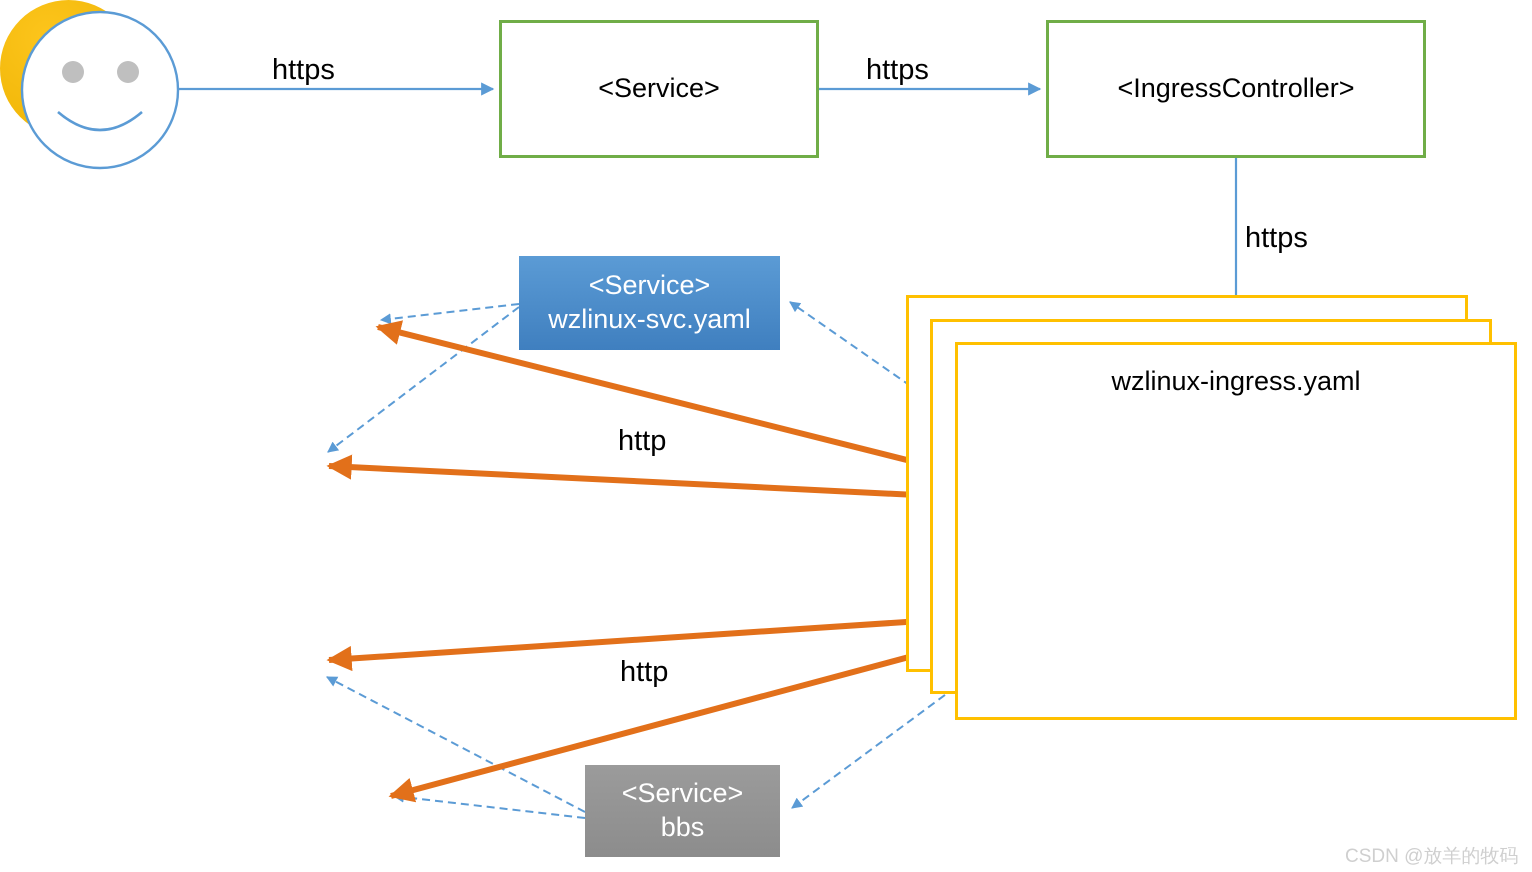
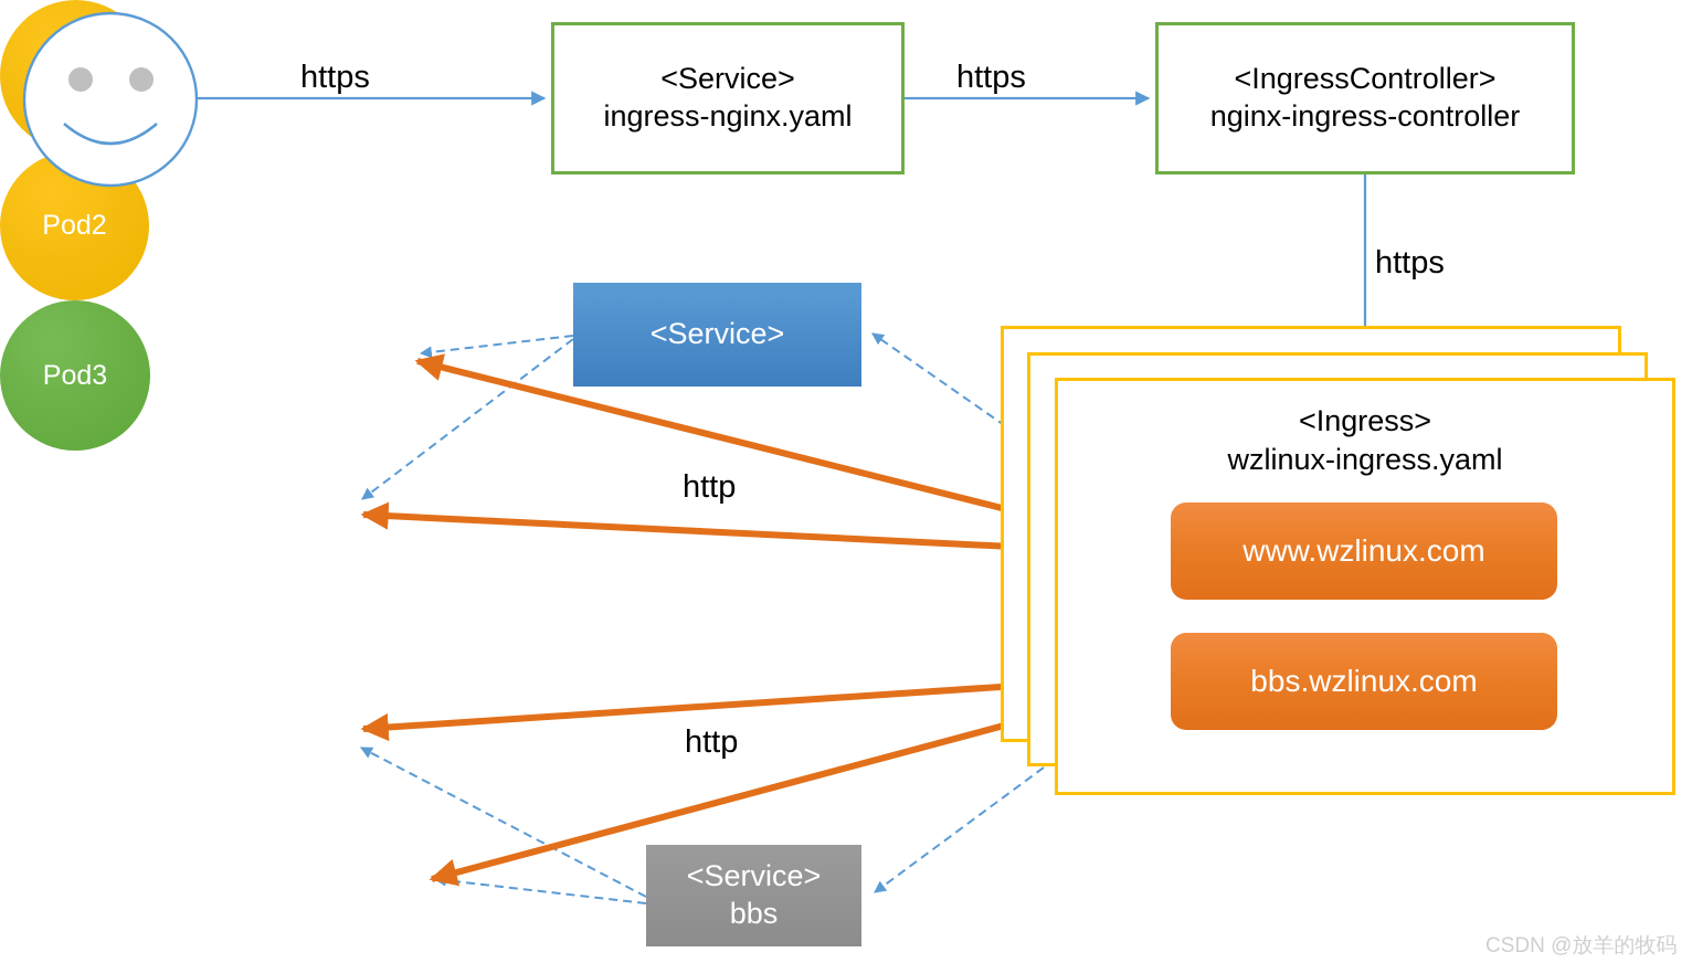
  <Service>
+ ingress-nginx.yaml
  <IngressController>
+ nginx-ingress-controller
  https
  https
  https
  http
  http
+ <Ingress>
  wzlinux-ingress.yaml
+ www.wzlinux.com
+ bbs.wzlinux.com
  <Service>
- wzlinux-svc.yaml
  <Service>
  bbs
+ Pod2
+ Pod3
  CSDN @放羊的牧码
